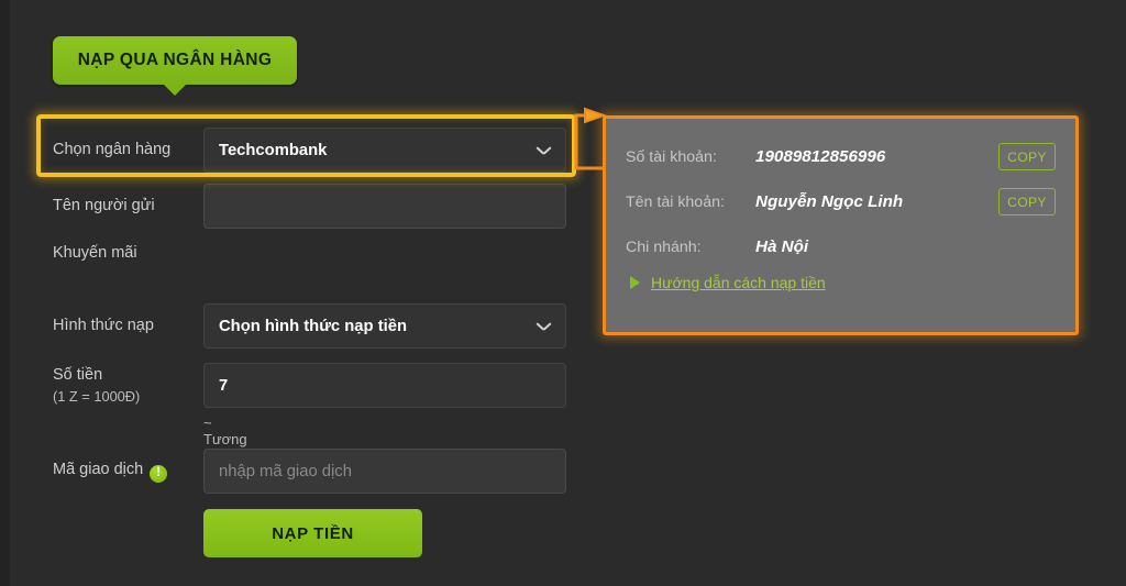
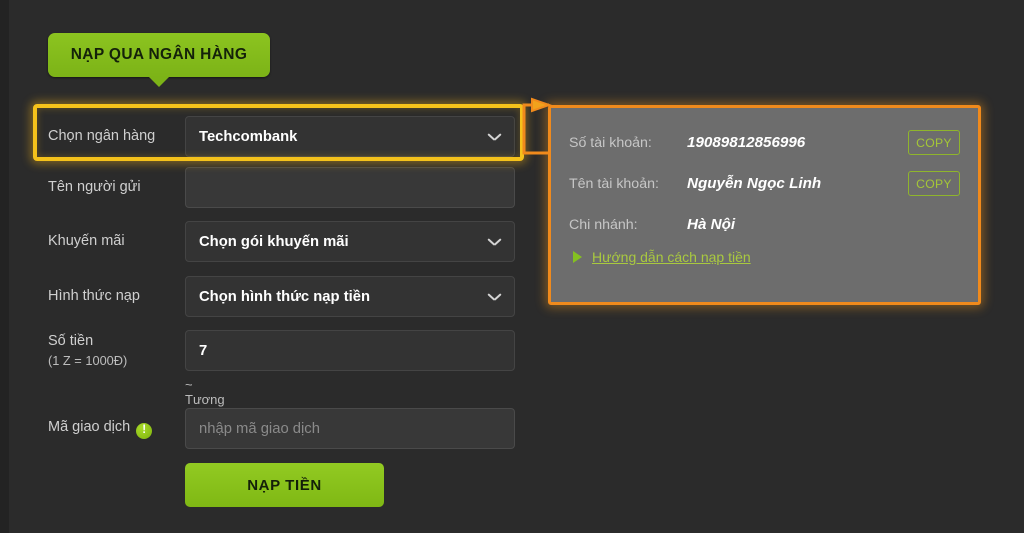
  NẠP QUA NGÂN HÀNG
  Chọn ngân hàng
  Techcombank
  Tên người gửi
  Khuyến mãi
+ Chọn gói khuyến mãi
  Hình thức nạp
  Chọn hình thức nạp tiền
  Số tiền
  (1 Z = 1000Đ)
  7
  Mã giao dịch !
  nhập mã giao dịch
  NẠP TIỀN
  Số tài khoản:
  19089812856996
  COPY
  Tên tài khoản:
  Nguyễn Ngọc Linh
  COPY
  Chi nhánh:
  Hà Nội
  Hướng dẫn cách nạp tiền
